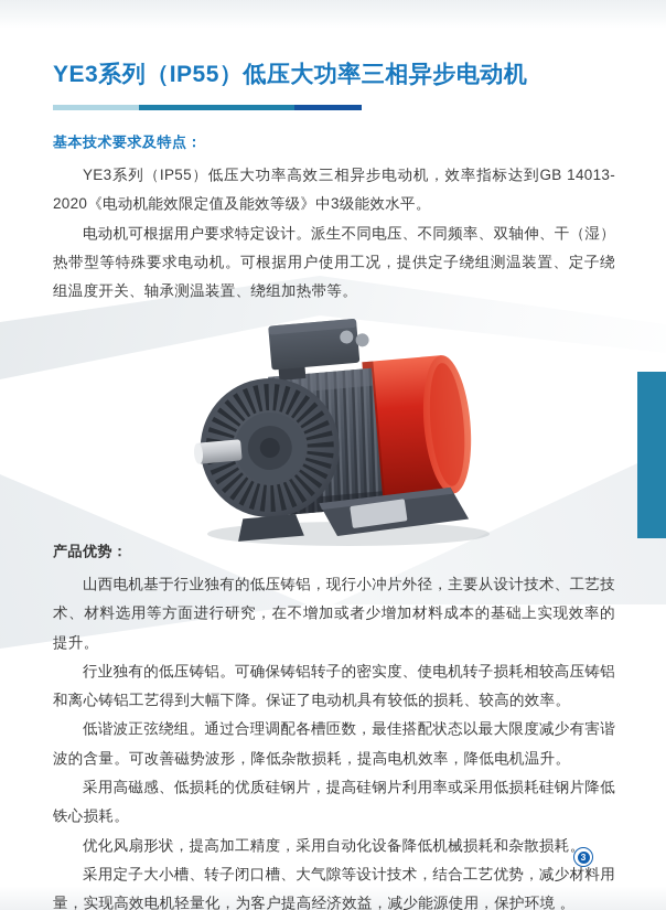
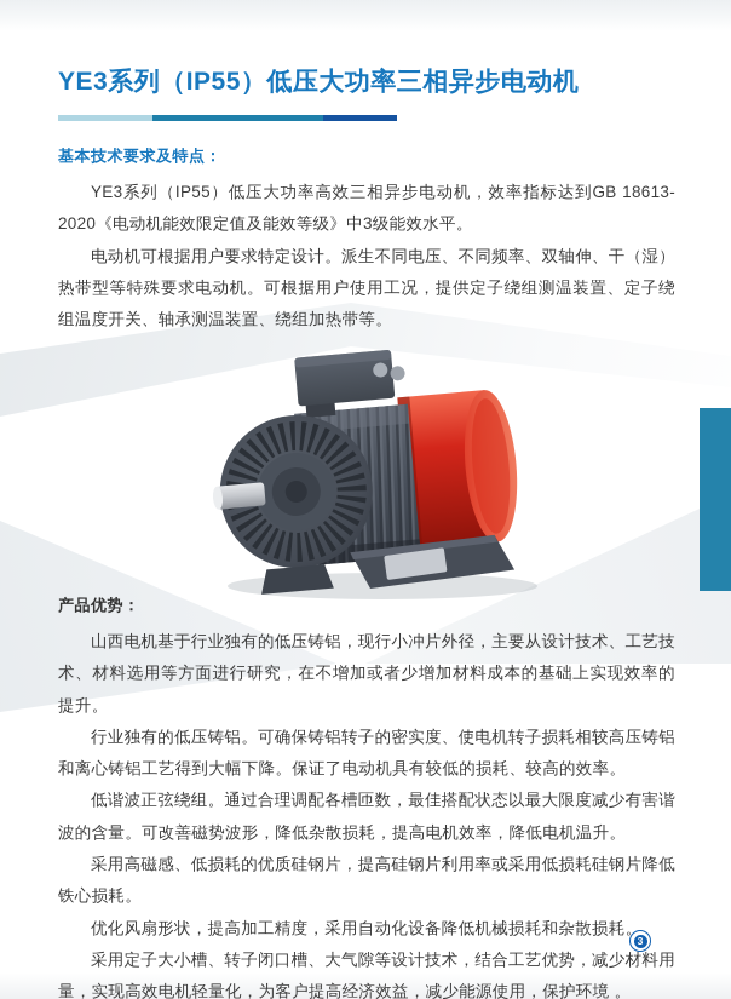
  YE3系列（IP55）低压大功率三相异步电动机
  基本技术要求及特点：
- YE3系列（IP55）低压大功率高效三相异步电动机，效率指标达到GB 14013-2020《电动机能效限定值及能效等级》中3级能效水平。
+ YE3系列（IP55）低压大功率高效三相异步电动机，效率指标达到GB 18613-2020《电动机能效限定值及能效等级》中3级能效水平。
  电动机可根据用户要求特定设计。派生不同电压、不同频率、双轴伸、干（湿）热带型等特殊要求电动机。可根据用户使用工况，提供定子绕组测温装置、定子绕组温度开关、轴承测温装置、绕组加热带等。
  产品优势：
  山西电机基于行业独有的低压铸铝，现行小冲片外径，主要从设计技术、工艺技术、材料选用等方面进行研究，在不增加或者少增加材料成本的基础上实现效率的提升。
  行业独有的低压铸铝。可确保铸铝转子的密实度、使电机转子损耗相较高压铸铝和离心铸铝工艺得到大幅下降。保证了电动机具有较低的损耗、较高的效率。
  低谐波正弦绕组。通过合理调配各槽匝数，最佳搭配状态以最大限度减少有害谐波的含量。可改善磁势波形，降低杂散损耗，提高电机效率，降低电机温升。
  采用高磁感、低损耗的优质硅钢片，提高硅钢片利用率或采用低损耗硅钢片降低铁心损耗。
  优化风扇形状，提高加工精度，采用自动化设备降低机械损耗和杂散损耗。
  采用定子大小槽、转子闭口槽、大气隙等设计技术，结合工艺优势，减少材料用量，实现高效电机轻量化，为客户提高经济效益，减少能源使用，保护环境 。
  3
